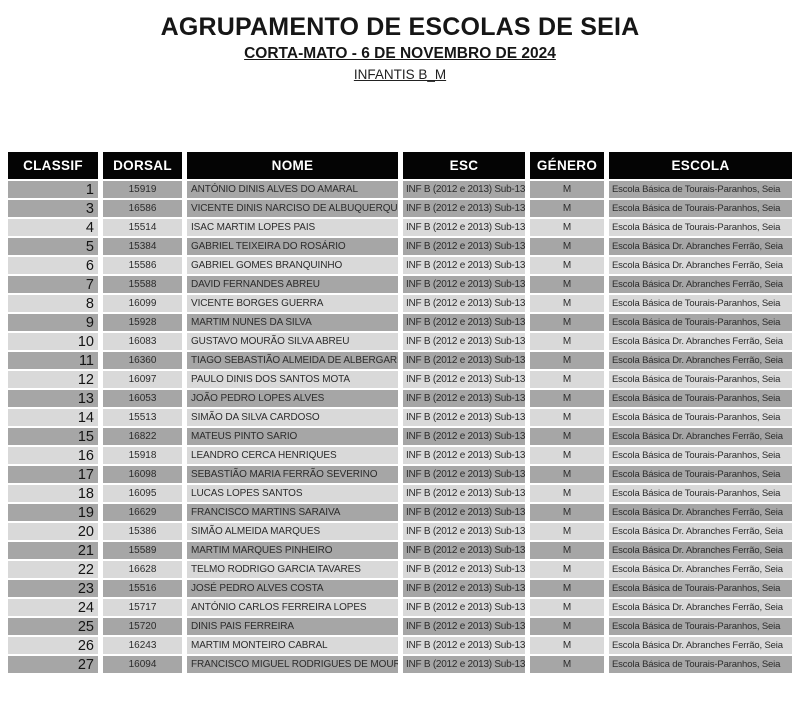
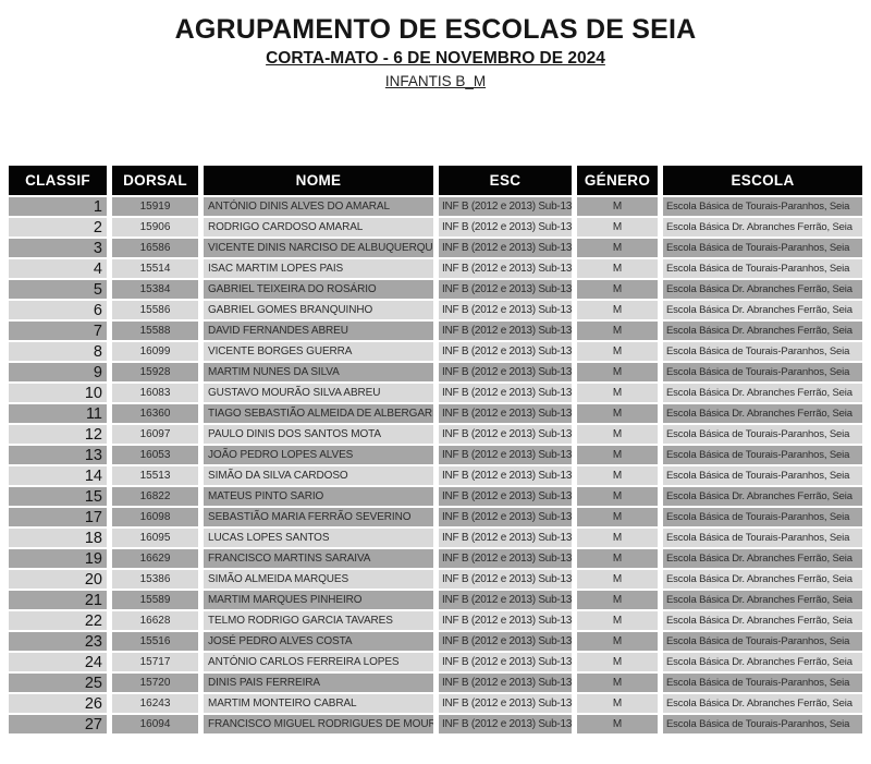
  AGRUPAMENTO DE ESCOLAS DE SEIA
  CORTA-MATO - 6 DE NOVEMBRO DE 2024
  INFANTIS B_M
  CLASSIF	DORSAL	NOME	ESC	GÉNERO	ESCOLA
  1	15919	ANTÓNIO DINIS ALVES DO AMARAL	INF B (2012 e 2013) Sub-13	M	Escola Básica de Tourais-Paranhos, Seia
+ 2	15906	RODRIGO CARDOSO AMARAL	INF B (2012 e 2013) Sub-13	M	Escola Básica Dr. Abranches Ferrão, Seia
  3	16586	VICENTE DINIS NARCISO DE ALBUQUERQU	INF B (2012 e 2013) Sub-13	M	Escola Básica de Tourais-Paranhos, Seia
  4	15514	ISAC MARTIM LOPES PAIS	INF B (2012 e 2013) Sub-13	M	Escola Básica de Tourais-Paranhos, Seia
  5	15384	GABRIEL TEIXEIRA DO ROSÁRIO	INF B (2012 e 2013) Sub-13	M	Escola Básica Dr. Abranches Ferrão, Seia
  6	15586	GABRIEL GOMES BRANQUINHO	INF B (2012 e 2013) Sub-13	M	Escola Básica Dr. Abranches Ferrão, Seia
  7	15588	DAVID FERNANDES ABREU	INF B (2012 e 2013) Sub-13	M	Escola Básica Dr. Abranches Ferrão, Seia
  8	16099	VICENTE BORGES GUERRA	INF B (2012 e 2013) Sub-13	M	Escola Básica de Tourais-Paranhos, Seia
  9	15928	MARTIM NUNES DA SILVA	INF B (2012 e 2013) Sub-13	M	Escola Básica de Tourais-Paranhos, Seia
  10	16083	GUSTAVO MOURÃO SILVA ABREU	INF B (2012 e 2013) Sub-13	M	Escola Básica Dr. Abranches Ferrão, Seia
  11	16360	TIAGO SEBASTIÃO ALMEIDA DE ALBERGAR	INF B (2012 e 2013) Sub-13	M	Escola Básica Dr. Abranches Ferrão, Seia
  12	16097	PAULO DINIS DOS SANTOS MOTA	INF B (2012 e 2013) Sub-13	M	Escola Básica de Tourais-Paranhos, Seia
  13	16053	JOÃO PEDRO LOPES ALVES	INF B (2012 e 2013) Sub-13	M	Escola Básica de Tourais-Paranhos, Seia
  14	15513	SIMÃO DA SILVA CARDOSO	INF B (2012 e 2013) Sub-13	M	Escola Básica de Tourais-Paranhos, Seia
  15	16822	MATEUS PINTO SARIO	INF B (2012 e 2013) Sub-13	M	Escola Básica Dr. Abranches Ferrão, Seia
- 16	15918	LEANDRO CERCA HENRIQUES	INF B (2012 e 2013) Sub-13	M	Escola Básica de Tourais-Paranhos, Seia
  17	16098	SEBASTIÃO MARIA FERRÃO SEVERINO	INF B (2012 e 2013) Sub-13	M	Escola Básica de Tourais-Paranhos, Seia
  18	16095	LUCAS LOPES SANTOS	INF B (2012 e 2013) Sub-13	M	Escola Básica de Tourais-Paranhos, Seia
  19	16629	FRANCISCO MARTINS SARAIVA	INF B (2012 e 2013) Sub-13	M	Escola Básica Dr. Abranches Ferrão, Seia
  20	15386	SIMÃO ALMEIDA MARQUES	INF B (2012 e 2013) Sub-13	M	Escola Básica Dr. Abranches Ferrão, Seia
  21	15589	MARTIM MARQUES PINHEIRO	INF B (2012 e 2013) Sub-13	M	Escola Básica Dr. Abranches Ferrão, Seia
  22	16628	TELMO RODRIGO GARCIA TAVARES	INF B (2012 e 2013) Sub-13	M	Escola Básica Dr. Abranches Ferrão, Seia
  23	15516	JOSÉ PEDRO ALVES COSTA	INF B (2012 e 2013) Sub-13	M	Escola Básica de Tourais-Paranhos, Seia
  24	15717	ANTÓNIO CARLOS FERREIRA LOPES	INF B (2012 e 2013) Sub-13	M	Escola Básica Dr. Abranches Ferrão, Seia
  25	15720	DINIS PAIS FERREIRA	INF B (2012 e 2013) Sub-13	M	Escola Básica de Tourais-Paranhos, Seia
  26	16243	MARTIM MONTEIRO CABRAL	INF B (2012 e 2013) Sub-13	M	Escola Básica Dr. Abranches Ferrão, Seia
  27	16094	FRANCISCO MIGUEL RODRIGUES DE MOUR	INF B (2012 e 2013) Sub-13	M	Escola Básica de Tourais-Paranhos, Seia
